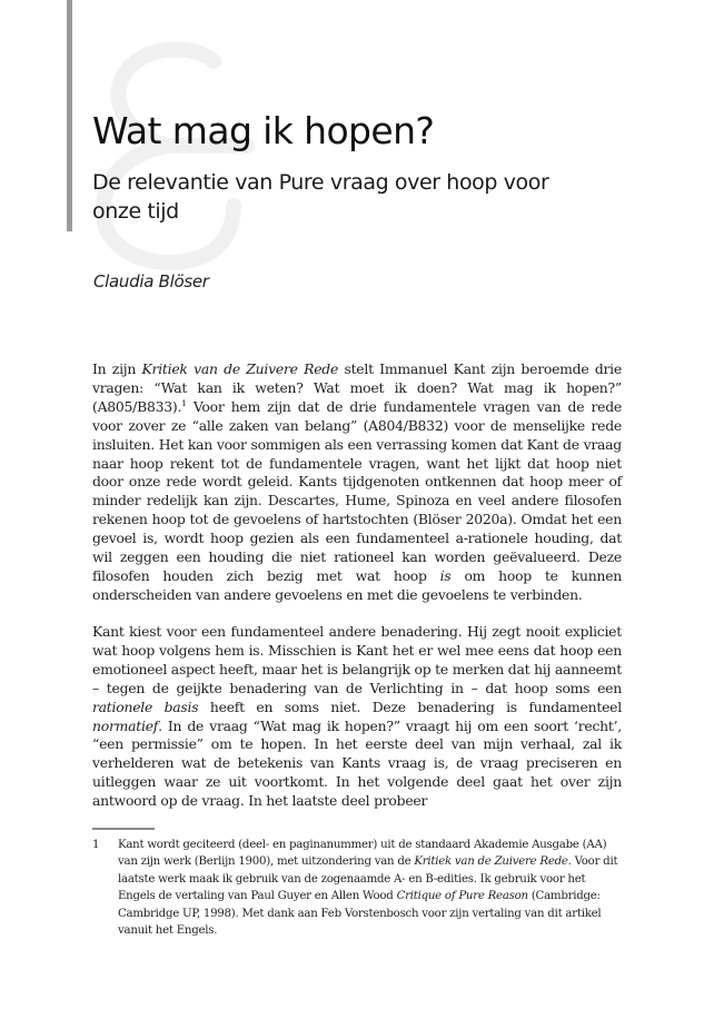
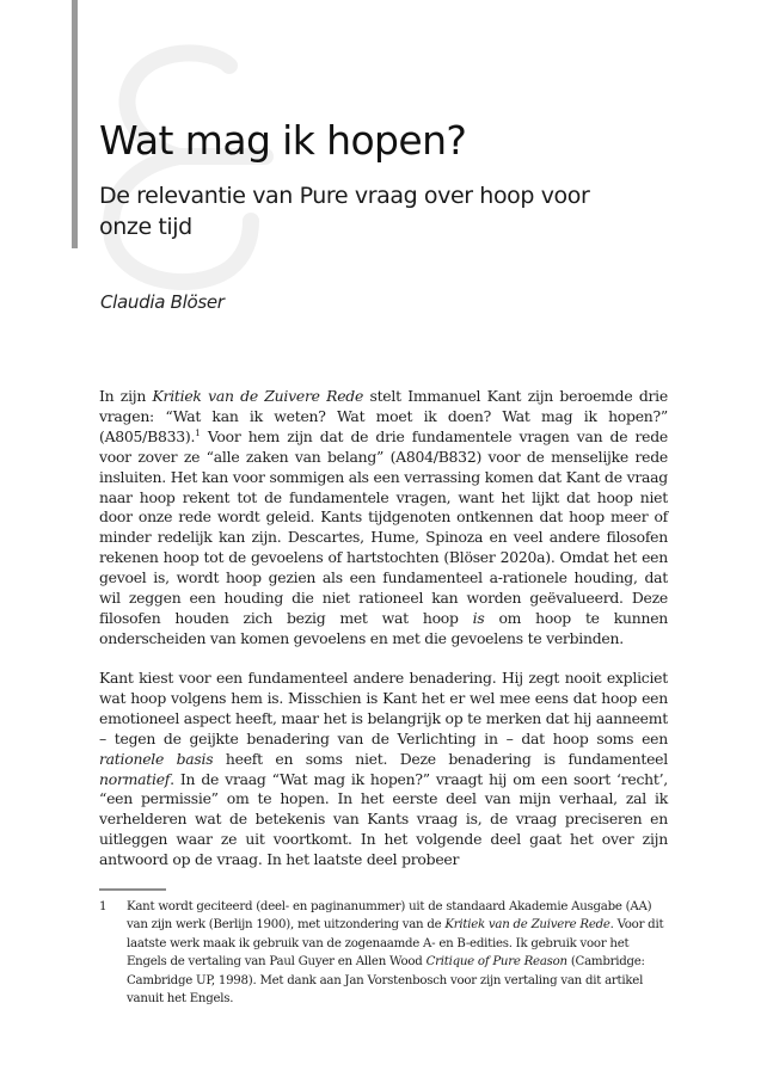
  Wat mag ik hopen?
  De relevantie van Pure vraag over hoop voor onze tijd
  Claudia Blöser
- In zijn Kritiek van de Zuivere Rede stelt Immanuel Kant zijn beroemde drie vragen: “Wat kan ik weten? Wat moet ik doen? Wat mag ik hopen?” (A805/B833).1 Voor hem zijn dat de drie fundamentele vragen van de rede voor zover ze “alle zaken van belang” (A804/B832) voor de menselijke rede insluiten. Het kan voor sommigen als een verrassing komen dat Kant de vraag naar hoop rekent tot de fundamentele vragen, want het lijkt dat hoop niet door onze rede wordt geleid. Kants tijdgenoten ontkennen dat hoop meer of minder redelijk kan zijn. Descartes, Hume, Spinoza en veel andere filosofen rekenen hoop tot de gevoelens of hartstochten (Blöser 2020a). Omdat het een gevoel is, wordt hoop gezien als een fundamenteel a-rationele houding, dat wil zeggen een houding die niet rationeel kan worden geëvalueerd. Deze filosofen houden zich bezig met wat hoop is om hoop te kunnen onderscheiden van andere gevoelens en met die gevoelens te verbinden.
+ In zijn Kritiek van de Zuivere Rede stelt Immanuel Kant zijn beroemde drie vragen: “Wat kan ik weten? Wat moet ik doen? Wat mag ik hopen?” (A805/B833).1 Voor hem zijn dat de drie fundamentele vragen van de rede voor zover ze “alle zaken van belang” (A804/B832) voor de menselijke rede insluiten. Het kan voor sommigen als een verrassing komen dat Kant de vraag naar hoop rekent tot de fundamentele vragen, want het lijkt dat hoop niet door onze rede wordt geleid. Kants tijdgenoten ontkennen dat hoop meer of minder redelijk kan zijn. Descartes, Hume, Spinoza en veel andere filosofen rekenen hoop tot de gevoelens of hartstochten (Blöser 2020a). Omdat het een gevoel is, wordt hoop gezien als een fundamenteel a-rationele houding, dat wil zeggen een houding die niet rationeel kan worden geëvalueerd. Deze filosofen houden zich bezig met wat hoop is om hoop te kunnen onderscheiden van komen gevoelens en met die gevoelens te verbinden.
  Kant kiest voor een fundamenteel andere benadering. Hij zegt nooit expliciet wat hoop volgens hem is. Misschien is Kant het er wel mee eens dat hoop een emotioneel aspect heeft, maar het is belangrijk op te merken dat hij aanneemt – tegen de geijkte benadering van de Verlichting in – dat hoop soms een rationele basis heeft en soms niet. Deze benadering is fundamenteel normatief. In de vraag “Wat mag ik hopen?” vraagt hij om een soort ‘recht’, “een permissie” om te hopen. In het eerste deel van mijn verhaal, zal ik verhelderen wat de betekenis van Kants vraag is, de vraag preciseren en uitleggen waar ze uit voortkomt. In het volgende deel gaat het over zijn antwoord op de vraag. In het laatste deel probeer
  1
- Kant wordt geciteerd (deel- en paginanummer) uit de standaard Akademie Ausgabe (AA) van zijn werk (Berlijn 1900), met uitzondering van de Kritiek van de Zuivere Rede. Voor dit laatste werk maak ik gebruik van de zogenaamde A- en B-edities. Ik gebruik voor het Engels de vertaling van Paul Guyer en Allen Wood Critique of Pure Reason (Cambridge: Cambridge UP, 1998). Met dank aan Feb Vorstenbosch voor zijn vertaling van dit artikel vanuit het Engels.
+ Kant wordt geciteerd (deel- en paginanummer) uit de standaard Akademie Ausgabe (AA) van zijn werk (Berlijn 1900), met uitzondering van de Kritiek van de Zuivere Rede. Voor dit laatste werk maak ik gebruik van de zogenaamde A- en B-edities. Ik gebruik voor het Engels de vertaling van Paul Guyer en Allen Wood Critique of Pure Reason (Cambridge: Cambridge UP, 1998). Met dank aan Jan Vorstenbosch voor zijn vertaling van dit artikel vanuit het Engels.
